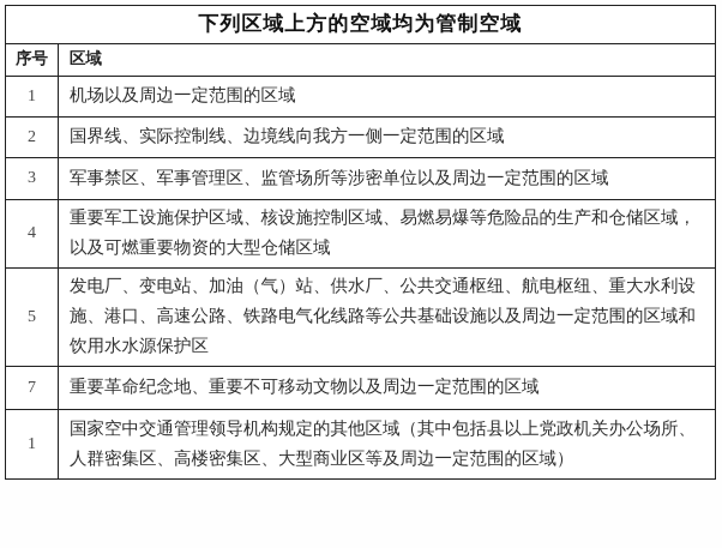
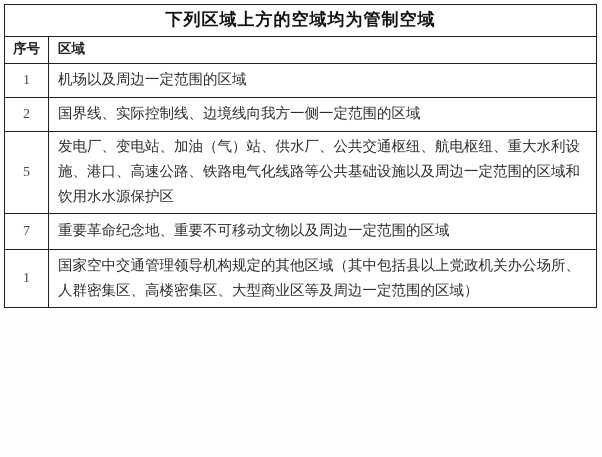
  下列区域上方的空域均为管制空域
  序号	区域
  1	机场以及周边一定范围的区域
  2	国界线、实际控制线、边境线向我方一侧一定范围的区域
- 3	军事禁区、军事管理区、监管场所等涉密单位以及周边一定范围的区域
- 4	重要军工设施保护区域、核设施控制区域、易燃易爆等危险品的生产和仓储区域，以及可燃重要物资的大型仓储区域
  5	发电厂、变电站、加油（气）站、供水厂、公共交通枢纽、航电枢纽、重大水利设施、港口、高速公路、铁路电气化线路等公共基础设施以及周边一定范围的区域和饮用水水源保护区
  7	重要革命纪念地、重要不可移动文物以及周边一定范围的区域
  1	国家空中交通管理领导机构规定的其他区域（其中包括县以上党政机关办公场所、人群密集区、高楼密集区、大型商业区等及周边一定范围的区域）
